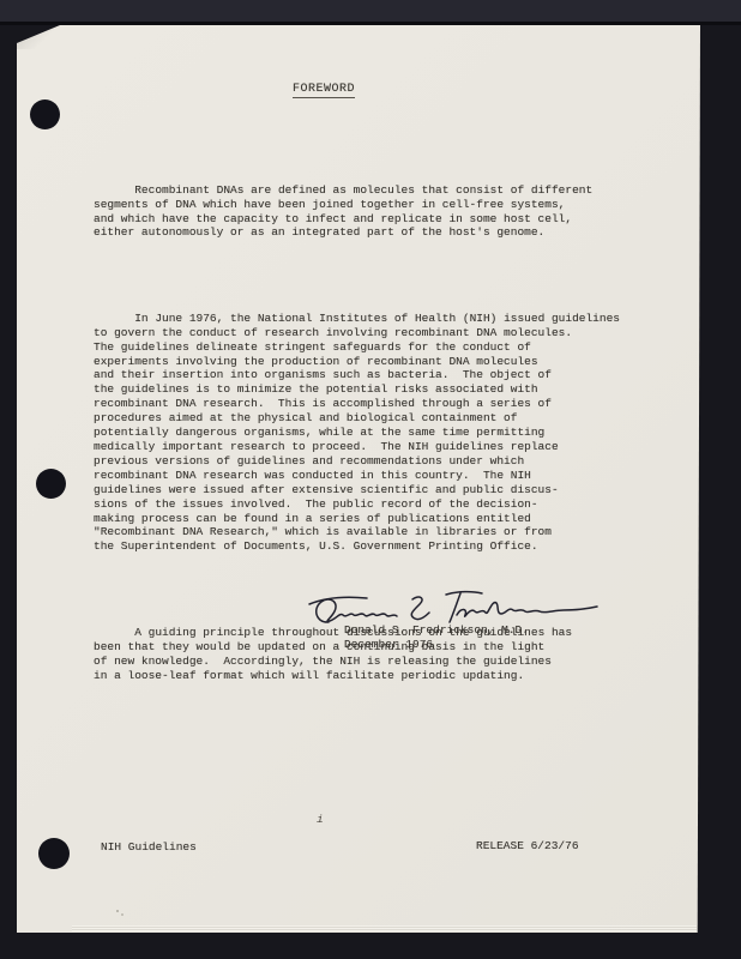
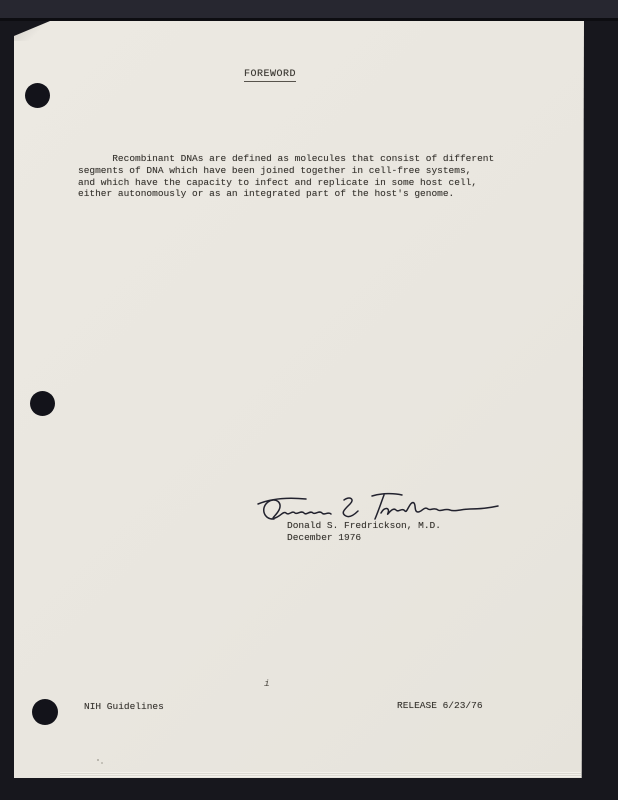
  FOREWORD
  Recombinant DNAs are defined as molecules that consist of different
  segments of DNA which have been joined together in cell-free systems,
  and which have the capacity to infect and replicate in some host cell,
  either autonomously or as an integrated part of the host's genome.
- In June 1976, the National Institutes of Health (NIH) issued guidelines
- to govern the conduct of research involving recombinant DNA molecules.
- The guidelines delineate stringent safeguards for the conduct of
- experiments involving the production of recombinant DNA molecules
- and their insertion into organisms such as bacteria. The object of
- the guidelines is to minimize the potential risks associated with
- recombinant DNA research. This is accomplished through a series of
- procedures aimed at the physical and biological containment of
- potentially dangerous organisms, while at the same time permitting
- medically important research to proceed. The NIH guidelines replace
- previous versions of guidelines and recommendations under which
- recombinant DNA research was conducted in this country. The NIH
- guidelines were issued after extensive scientific and public discus-
- sions of the issues involved. The public record of the decision-
- making process can be found in a series of publications entitled
- "Recombinant DNA Research," which is available in libraries or from
- the Superintendent of Documents, U.S. Government Printing Office.
- A guiding principle throughout discussions on the guidelines has
- been that they would be updated on a continuing basis in the light
- of new knowledge. Accordingly, the NIH is releasing the guidelines
- in a loose-leaf format which will facilitate periodic updating.
  Donald S. Fredrickson, M.D.
  December 1976
  i
  NIH Guidelines
  RELEASE 6/23/76
